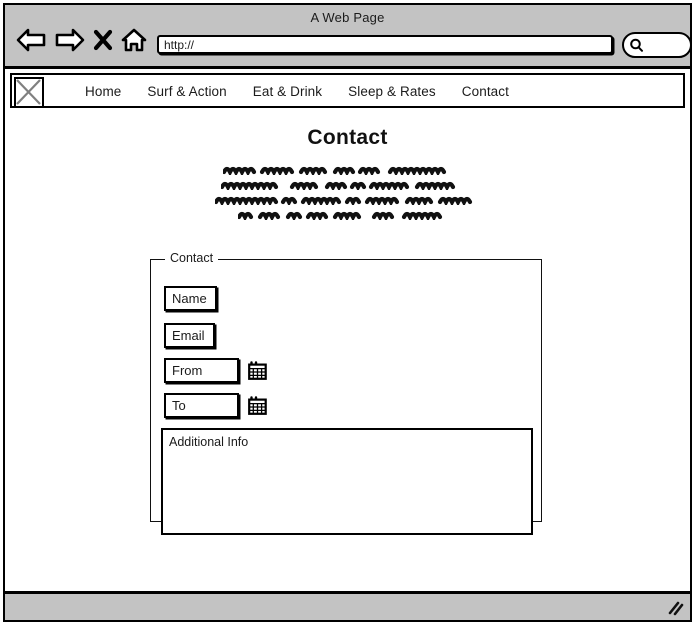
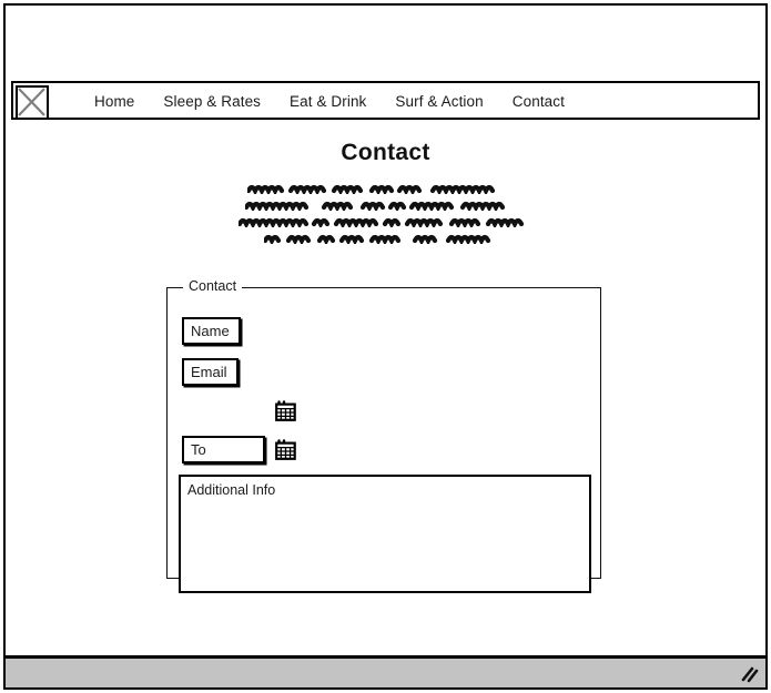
- A Web Page
- http://
  Home
- Surf & Action
+ Sleep & Rates
  Eat & Drink
- Sleep & Rates
+ Surf & Action
  Contact
  Contact
  Contact
  Name
  Email
- From
  To
  Additional Info
